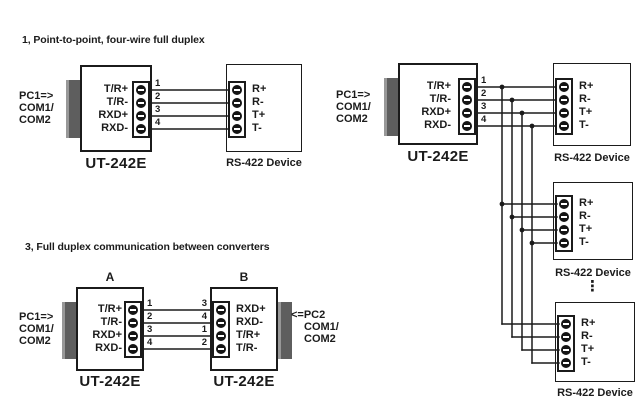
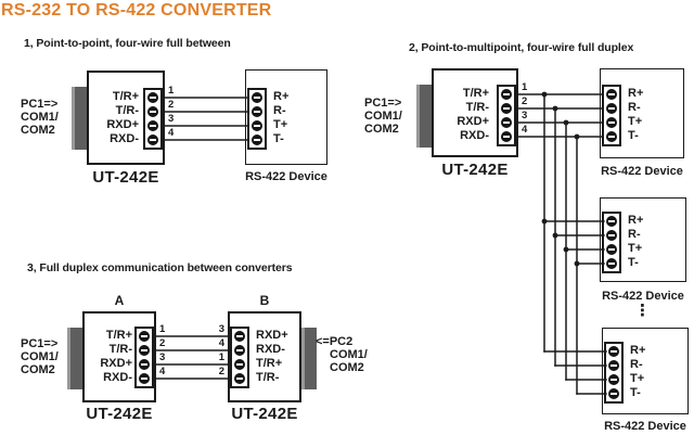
+ RS-232 TO RS-422 CONVERTER
- 1, Point-to-point, four-wire full duplex
+ 1, Point-to-point, four-wire full between
  PC1=>
  COM1/
  COM2
  T/R+
  T/R-
  RXD+
  RXD-
  R+
  R-
  T+
  T-
  UT-242E
  RS-422 Device
  1
  2
  3
  4
+ 2, Point-to-multipoint, four-wire full duplex
  PC1=>
  COM1/
  COM2
  T/R+
  T/R-
  RXD+
  RXD-
  R+
  R-
  T+
  T-
  R+
  R-
  T+
  T-
  R+
  R-
  T+
  T-
  UT-242E
  RS-422 Device
  RS-422 Device
  ⋮
  RS-422 Device
  1
  2
  3
  4
  3, Full duplex communication between converters
  A
  B
  PC1=>
  COM1/
  COM2
  T/R+
  T/R-
  RXD+
  RXD-
  RXD+
  RXD-
  T/R+
  T/R-
  <=PC2
  COM1/
  COM2
  1
  2
  3
  4
  3
  4
  1
  2
  UT-242E
  UT-242E
